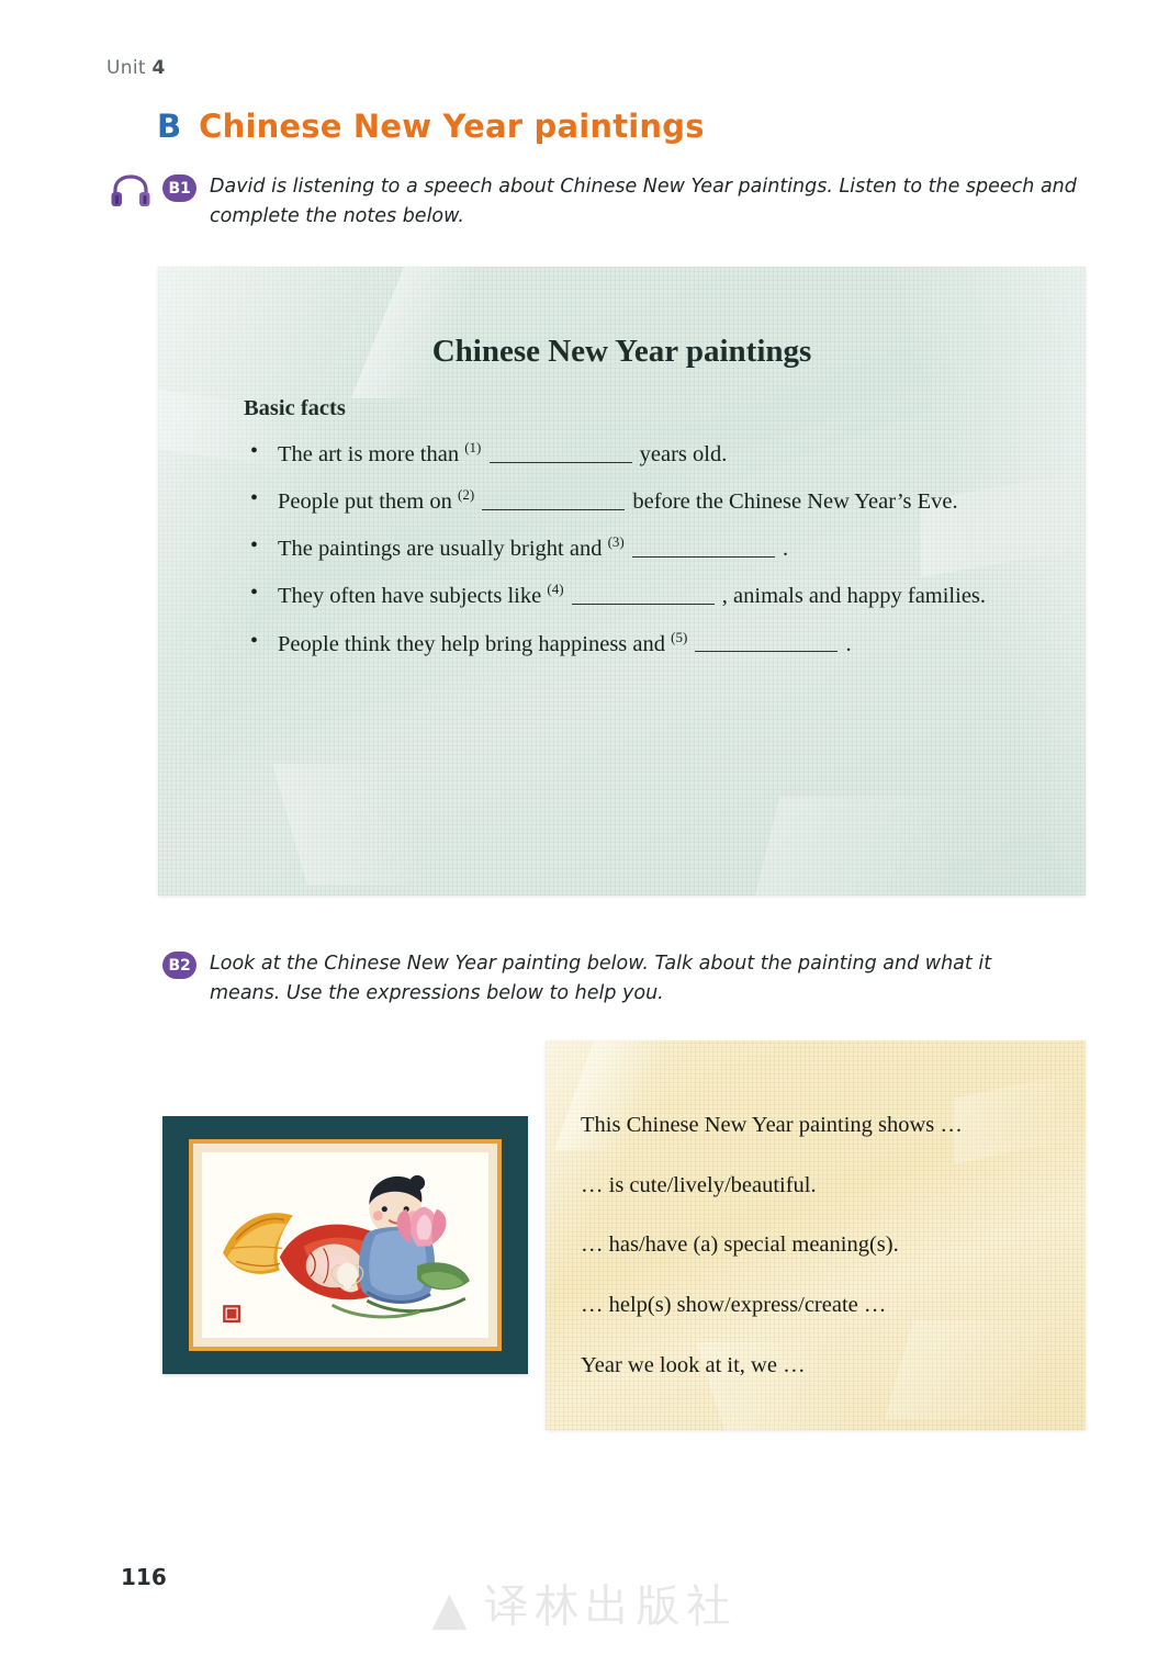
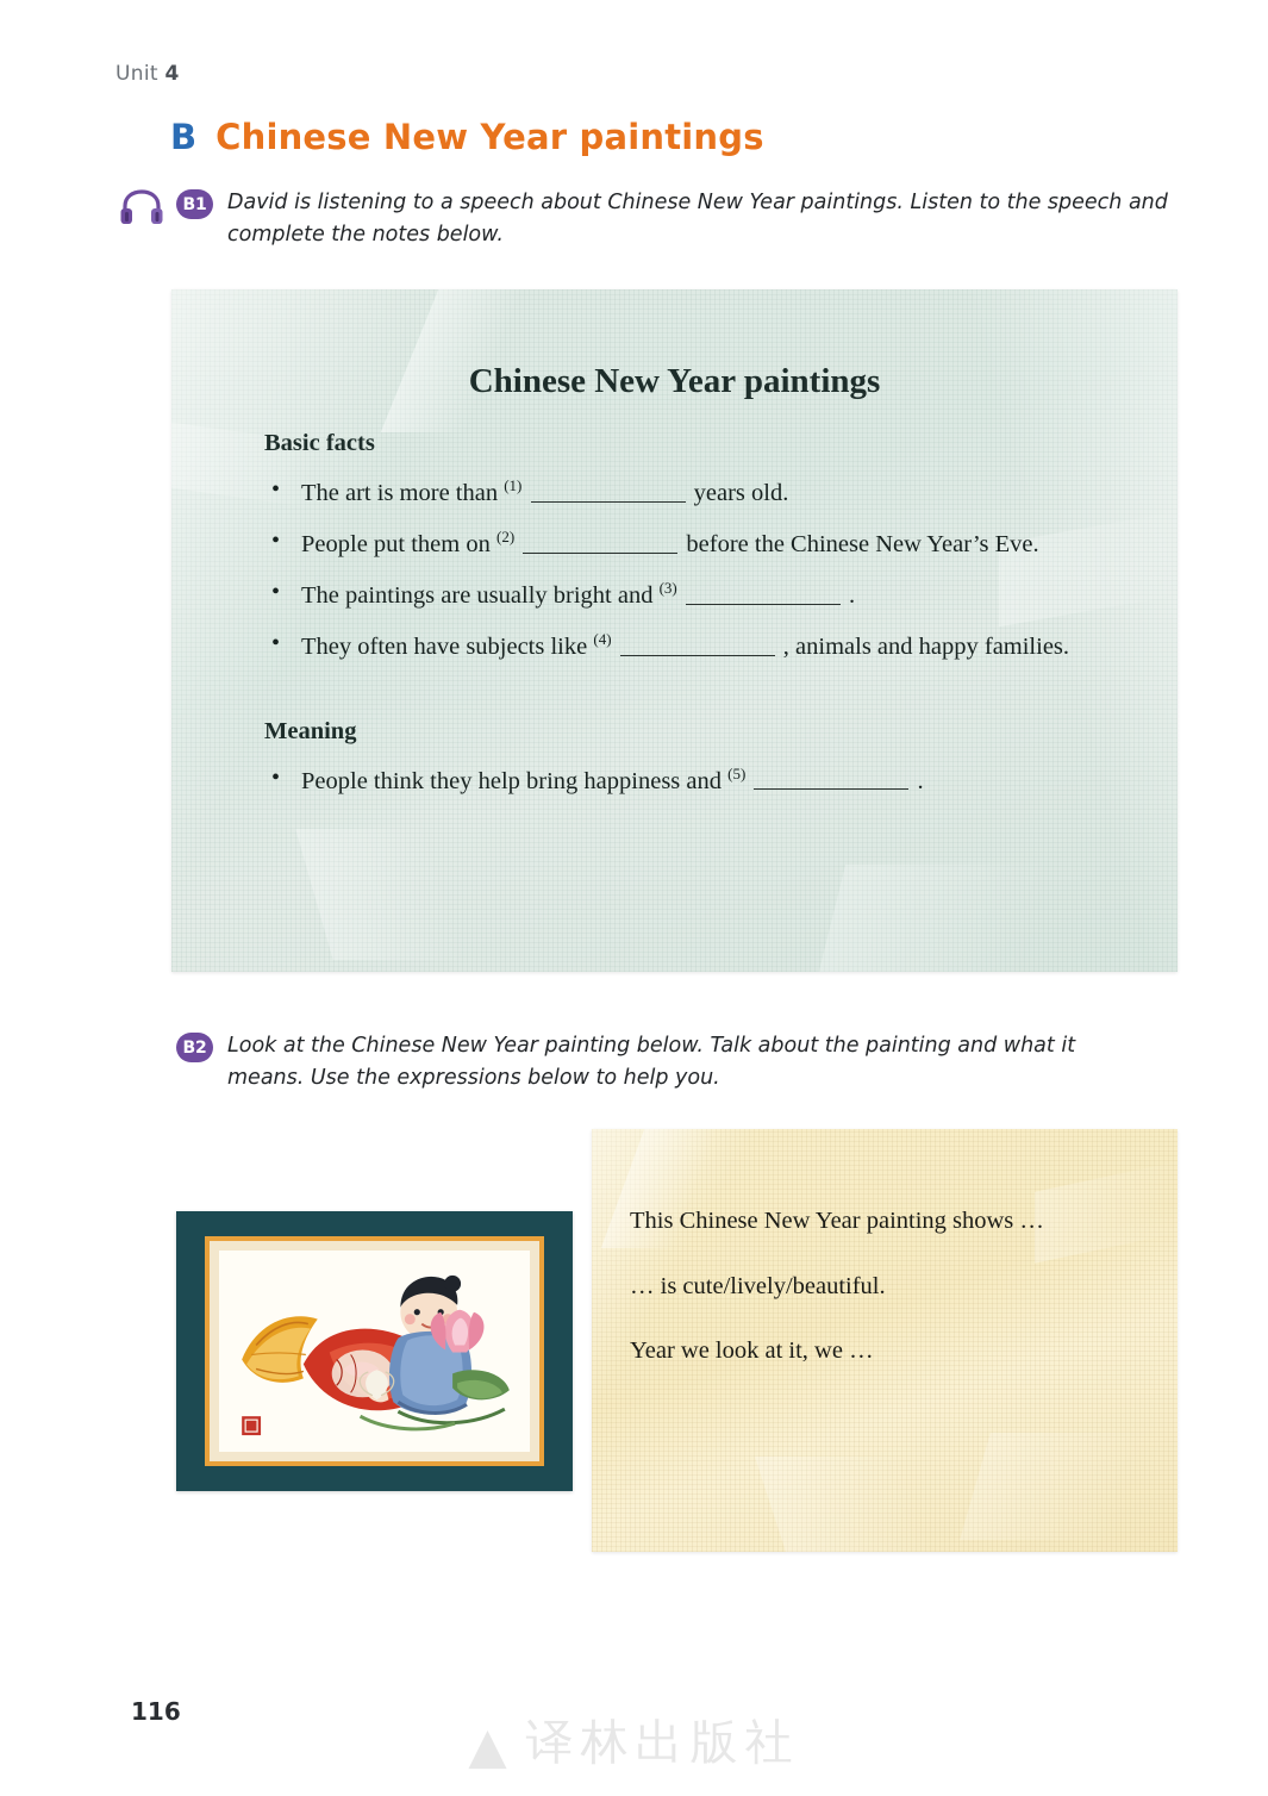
  Unit 4
  B
  Chinese New Year paintings
  B1
  David is listening to a speech about Chinese New Year paintings. Listen to the speech and complete the notes below.
  Chinese New Year paintings
  Basic facts
  The art is more than (1) years old.
  People put them on (2) before the Chinese New Year’s Eve.
  The paintings are usually bright and (3) .
  They often have subjects like (4) , animals and happy families.
+ Meaning
  People think they help bring happiness and (5) .
  B2
  Look at the Chinese New Year painting below. Talk about the painting and what it means. Use the expressions below to help you.
  This Chinese New Year painting shows …
  … is cute/lively/beautiful.
- … has/have (a) special meaning(s).
- … help(s) show/express/create …
  Year we look at it, we …
  116
  ▲ 译林出版社
